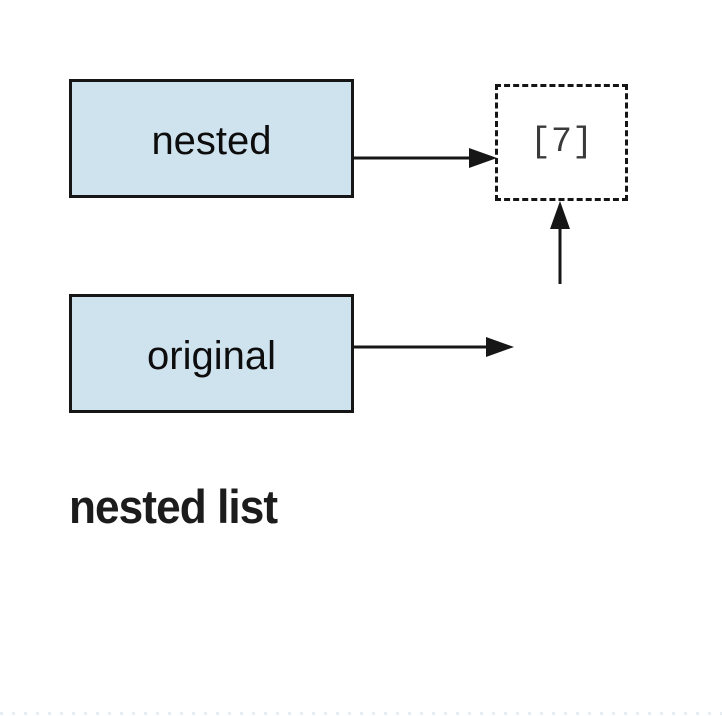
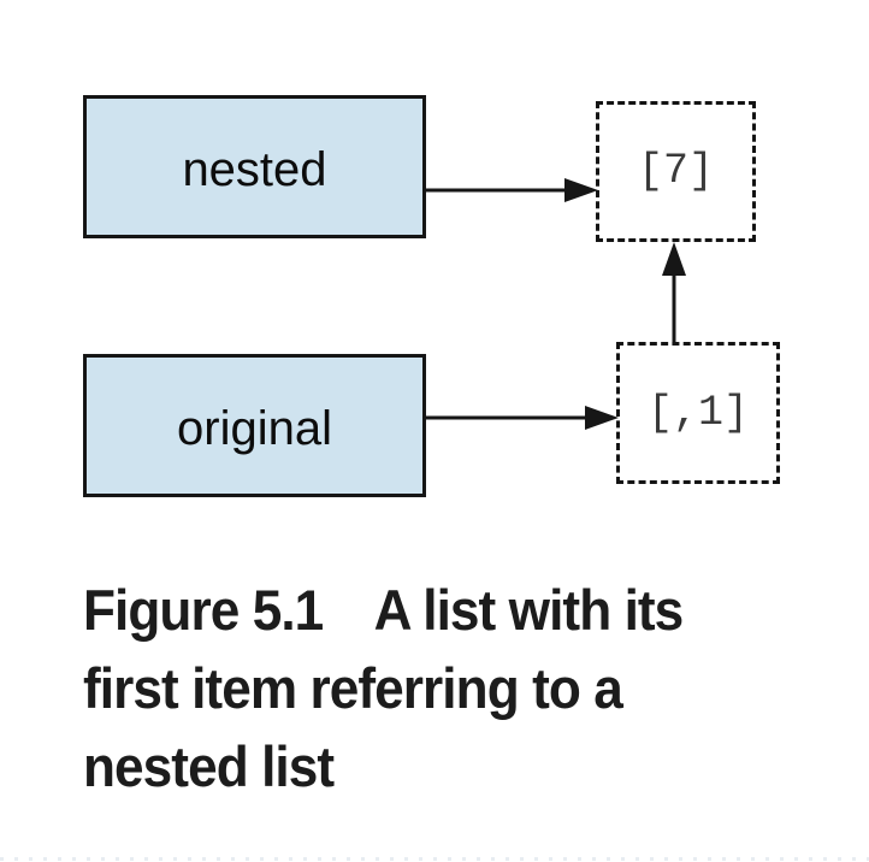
  nested
  original
  [7]
+ [,1]
+ Figure 5.1 A list with its
+ first item referring to a
  nested list
